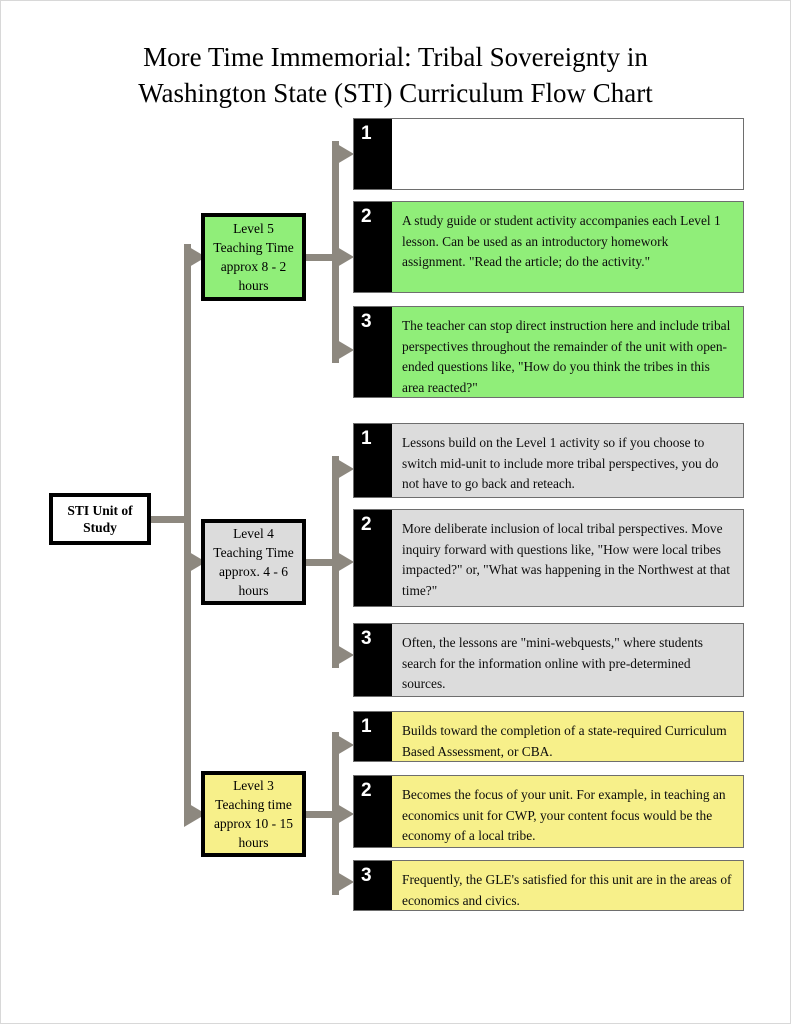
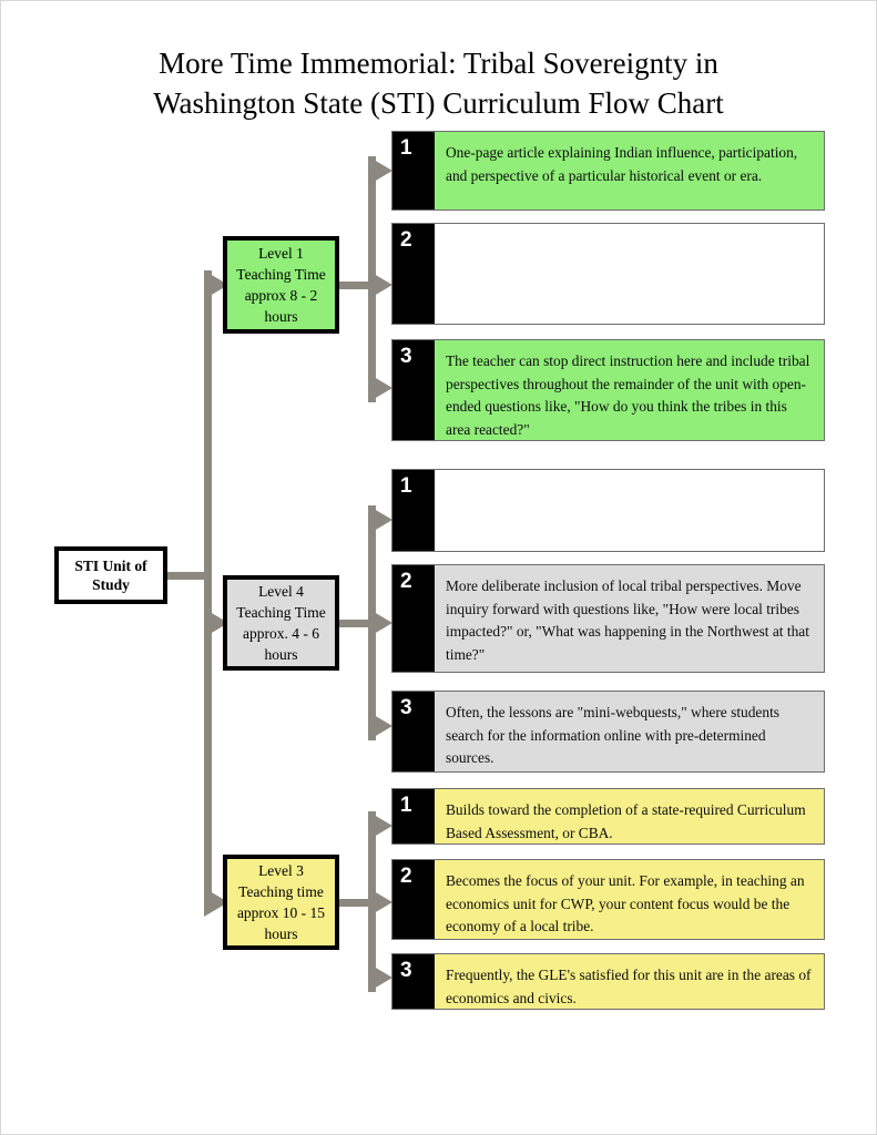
  More Time Immemorial: Tribal Sovereignty in
  Washington State (STI) Curriculum Flow Chart
  STI Unit of Study
- Level 5
+ Level 1
  Teaching Time
  approx 8 - 2
  hours
  1
+ One-page article explaining Indian influence, participation, and perspective of a particular historical event or era.
  2
- A study guide or student activity accompanies each Level 1 lesson. Can be used as an introductory homework assignment. "Read the article; do the activity."
  3
  The teacher can stop direct instruction here and include tribal perspectives throughout the remainder of the unit with open-ended questions like, "How do you think the tribes in this area reacted?"
  Level 4
  Teaching Time
  approx. 4 - 6
  hours
  1
- Lessons build on the Level 1 activity so if you choose to switch mid-unit to include more tribal perspectives, you do not have to go back and reteach.
  2
  More deliberate inclusion of local tribal perspectives. Move inquiry forward with questions like, "How were local tribes impacted?" or, "What was happening in the Northwest at that time?"
  3
  Often, the lessons are "mini-webquests," where students search for the information online with pre-determined sources.
  Level 3
  Teaching time
  approx 10 - 15
  hours
  1
  Builds toward the completion of a state-required Curriculum Based Assessment, or CBA.
  2
  Becomes the focus of your unit. For example, in teaching an economics unit for CWP, your content focus would be the economy of a local tribe.
  3
  Frequently, the GLE's satisfied for this unit are in the areas of economics and civics.
